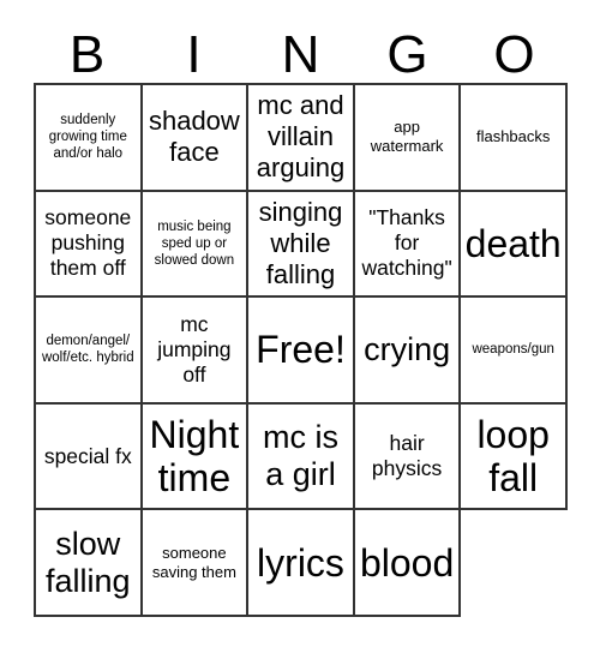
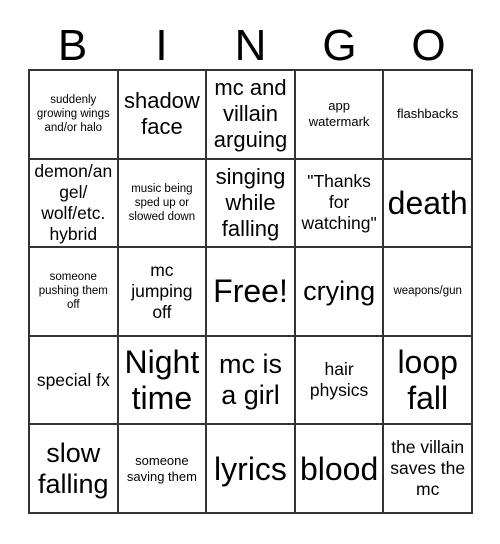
  B
  I
  N
  G
  O
- suddenly growing time and/or halo
+ suddenly growing wings and/or halo
  shadow face
  mc and villain arguing
  app watermark
  flashbacks
- someone pushing them off
+ demon/angel/ wolf/etc. hybrid
  music being sped up or slowed down
  singing while falling
  "Thanks for watching"
  death
- demon/angel/ wolf/etc. hybrid
+ someone pushing them off
  mc jumping off
  Free!
  crying
  weapons/gun
  special fx
  Night time
  mc is a girl
  hair physics
  loop fall
  slow falling
  someone saving them
  lyrics
  blood
+ the villain saves the mc
